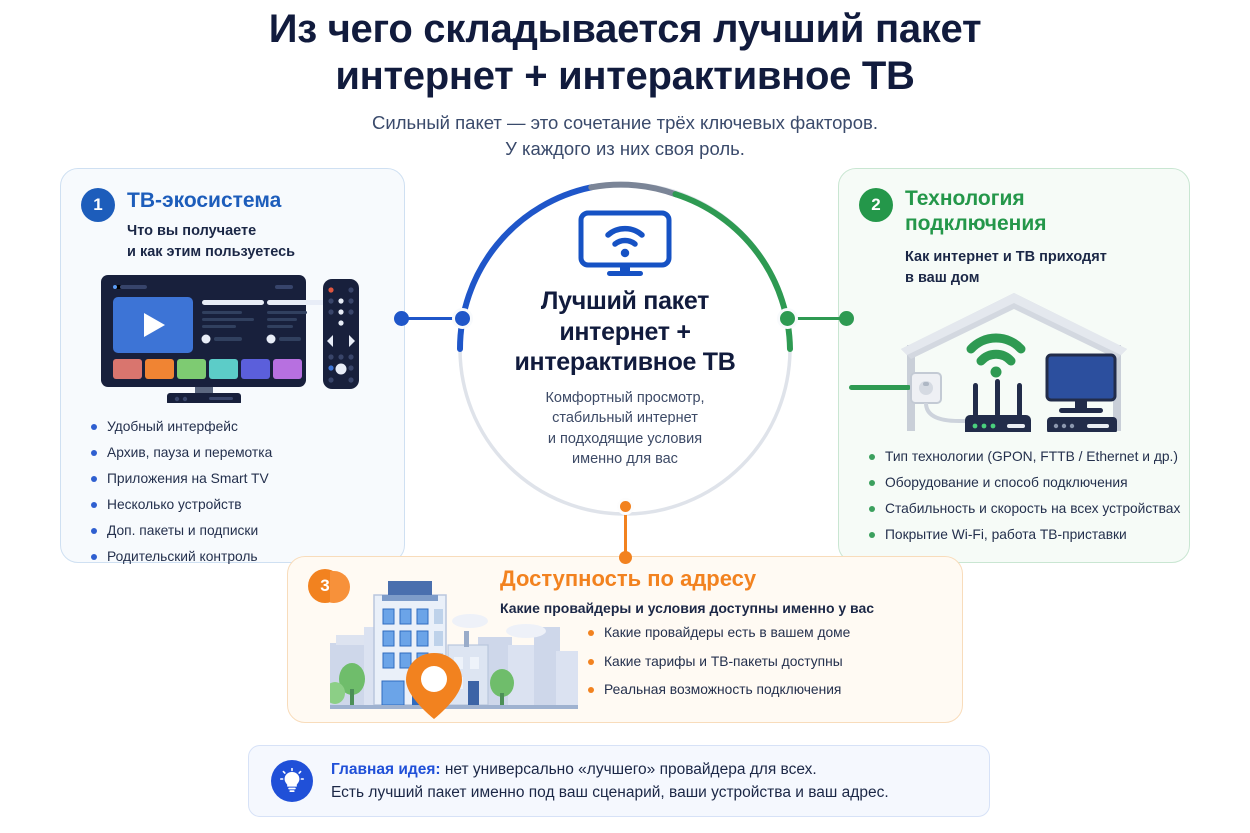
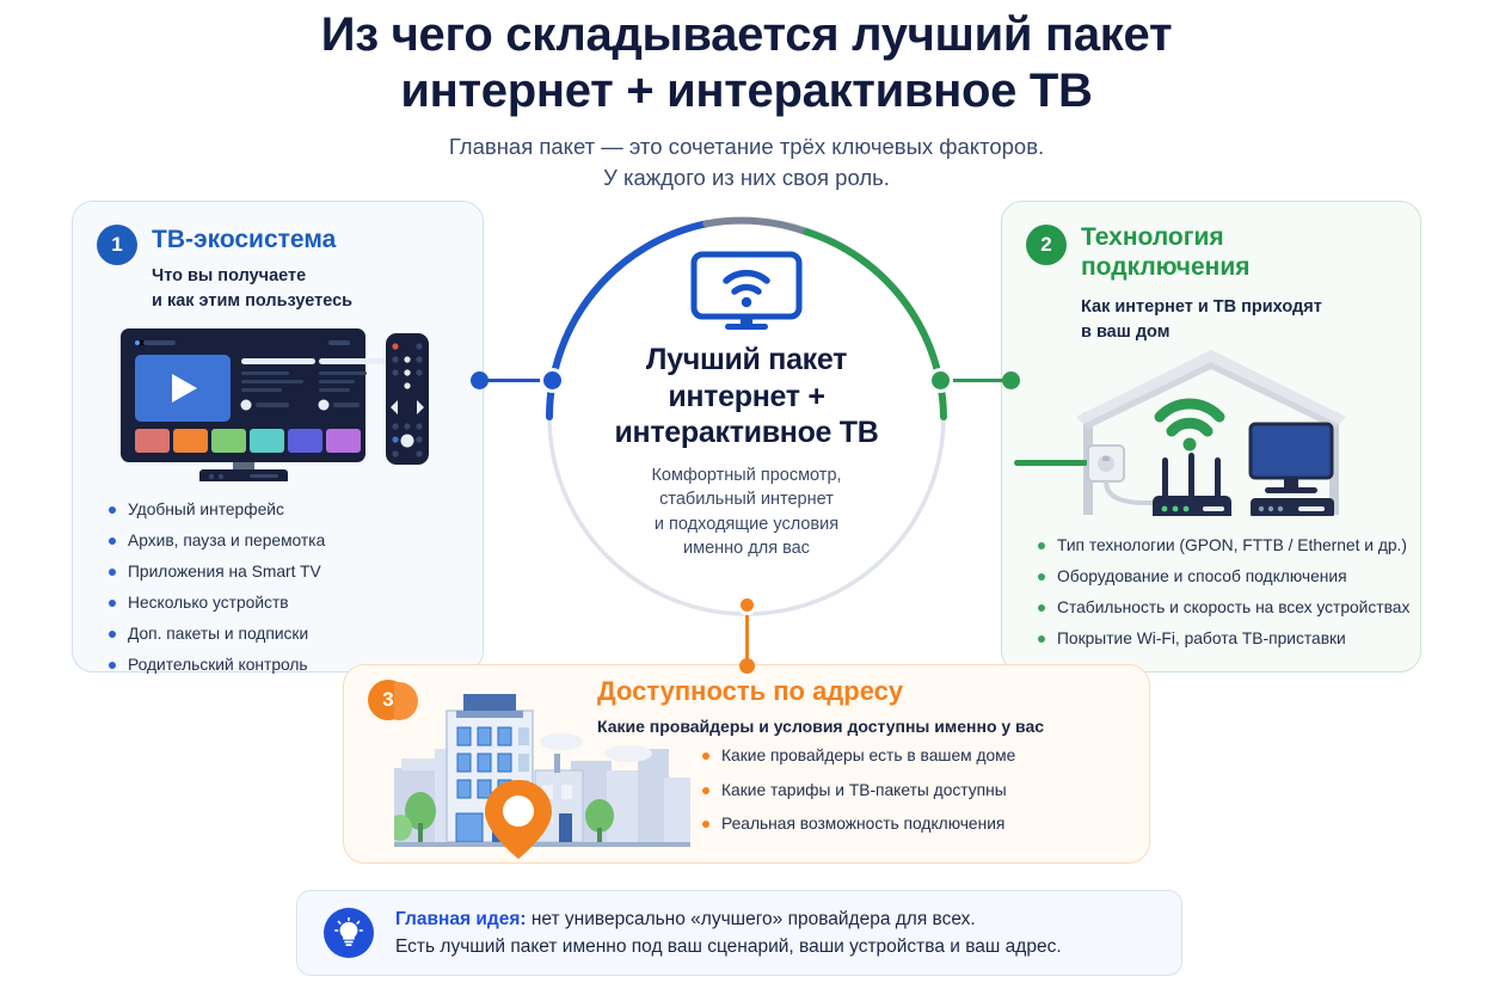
  Из чего складывается лучший пакет
  интернет + интерактивное ТВ
- Сильный пакет — это сочетание трёх ключевых факторов.
+ Главная пакет — это сочетание трёх ключевых факторов.
  У каждого из них своя роль.
  1
  ТВ-экосистема
  Что вы получаете
  и как этим пользуетесь
  Удобный интерфейс
  Архив, пауза и перемотка
  Приложения на Smart TV
  Несколько устройств
  Доп. пакеты и подписки
  Родительский контроль
  2
  Технология
  подключения
  Как интернет и ТВ приходят
  в ваш дом
  Тип технологии (GPON, FTTB / Ethernet и др.)
  Оборудование и способ подключения
  Стабильность и скорость на всех устройствах
  Покрытие Wi-Fi, работа ТВ-приставки
  3
  Доступность по адресу
  Какие провайдеры и условия доступны именно у вас
  Какие провайдеры есть в вашем доме
  Какие тарифы и ТВ-пакеты доступны
  Реальная возможность подключения
  Лучший пакет
  интернет +
  интерактивное ТВ
  Комфортный просмотр,
  стабильный интернет
  и подходящие условия
  именно для вас
  Главная идея: нет универсально «лучшего» провайдера для всех.
  Есть лучший пакет именно под ваш сценарий, ваши устройства и ваш адрес.
